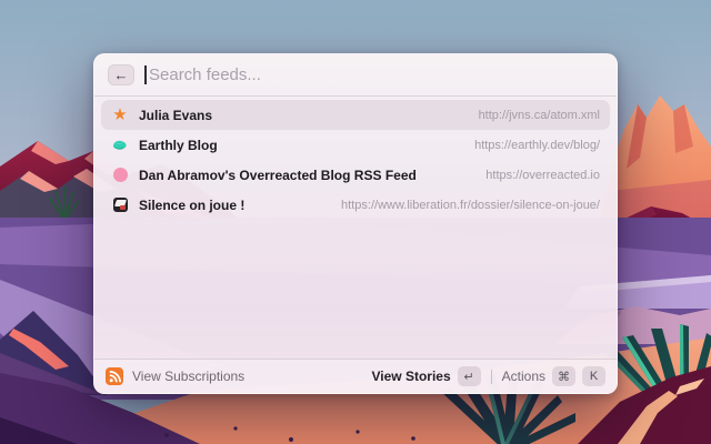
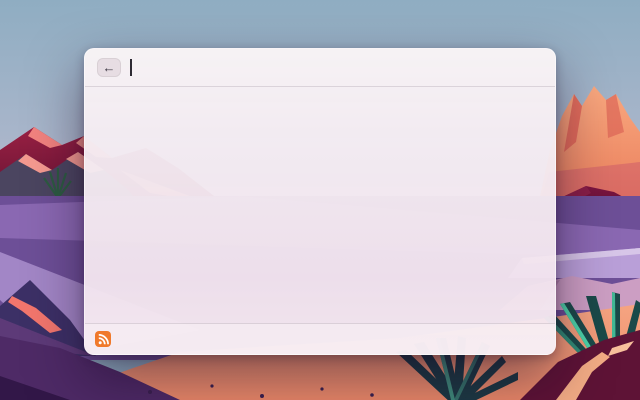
  ←
- Search feeds...
- ★
- Julia Evans
- http://jvns.ca/atom.xml
- Earthly Blog
- https://earthly.dev/blog/
- Dan Abramov's Overreacted Blog RSS Feed
- https://overreacted.io
- Silence on joue !
- https://www.liberation.fr/dossier/silence-on-joue/
- View Subscriptions
- View Stories
- ↵
- Actions
- ⌘
- K
